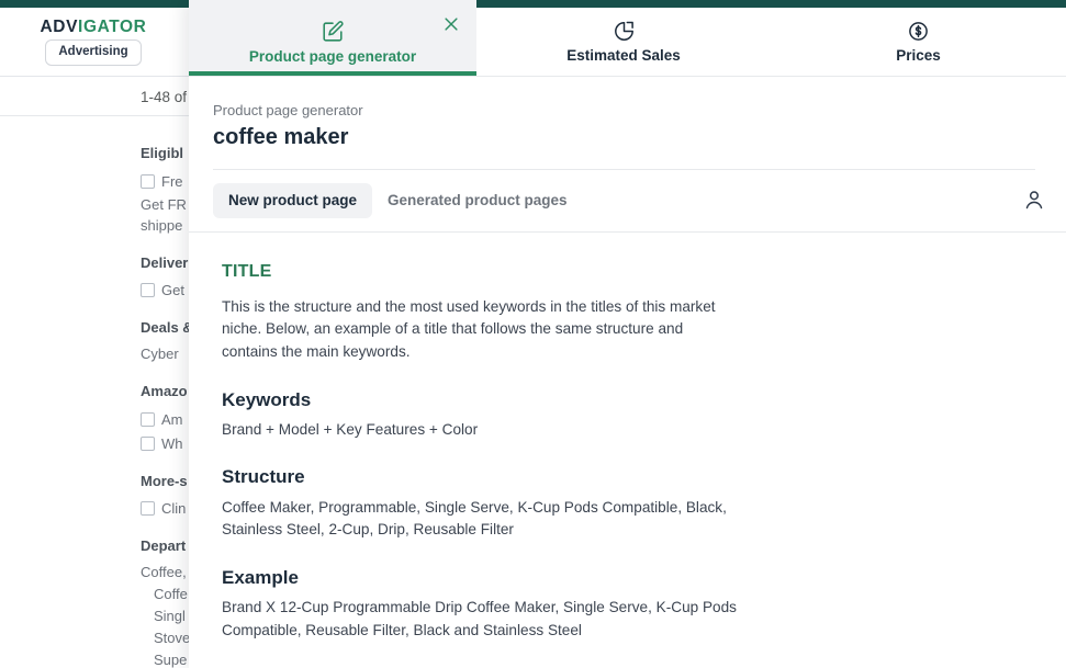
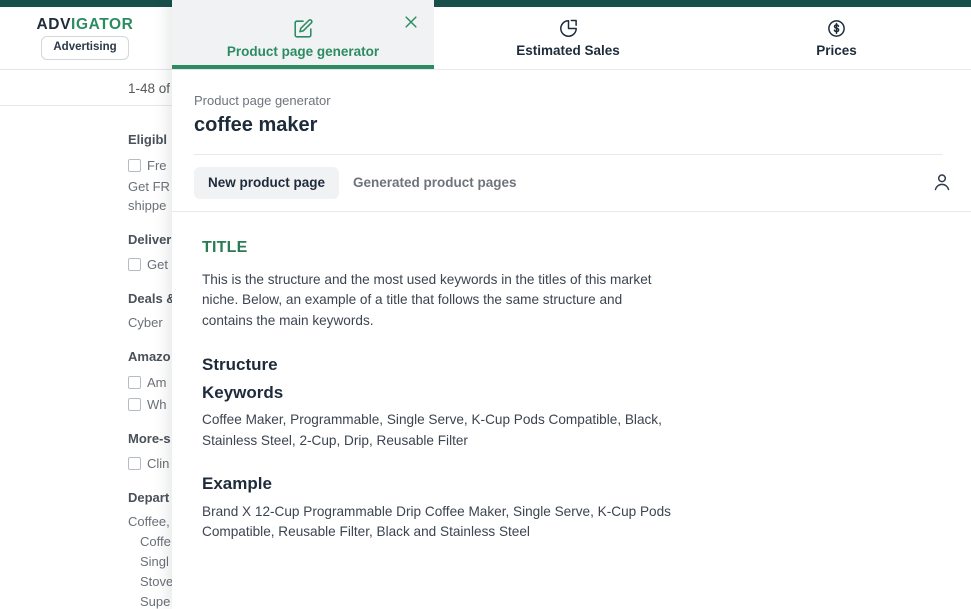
  ADVIGATOR
  Advertising
  1-48 of
  Eligibl
  Fre
  Get FR
  shippe
  Deliver
  Get
  Deals &
  Cyber
  Amazo
  Am
  Wh
  More-s
  Clin
  Depart
  Coffee,
  Coffe
  Singl
  Stove
  Supe
  Product page generator
  Estimated Sales
  Prices
  Product page generator
  coffee maker
  New product page
  Generated product pages
  TITLE
  This is the structure and the most used keywords in the titles of this market niche. Below, an example of a title that follows the same structure and contains the main keywords.
- Keywords
+ Structure
- Brand + Model + Key Features + Color
- Structure
+ Keywords
  Coffee Maker, Programmable, Single Serve, K-Cup Pods Compatible, Black, Stainless Steel, 2-Cup, Drip, Reusable Filter
  Example
  Brand X 12-Cup Programmable Drip Coffee Maker, Single Serve, K-Cup Pods Compatible, Reusable Filter, Black and Stainless Steel
